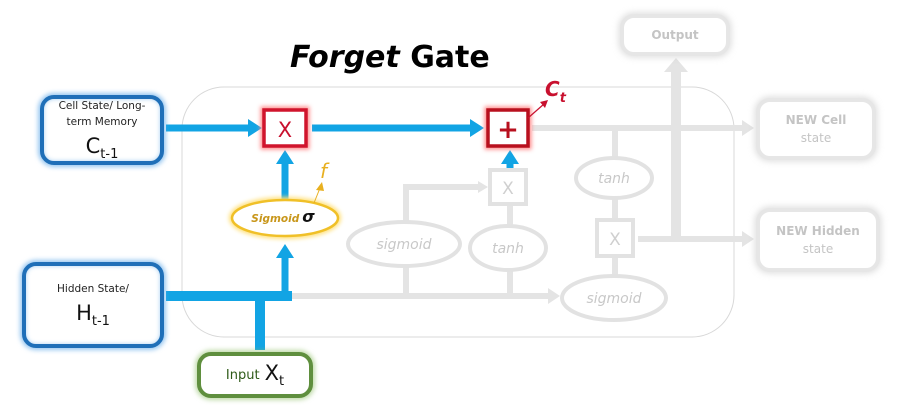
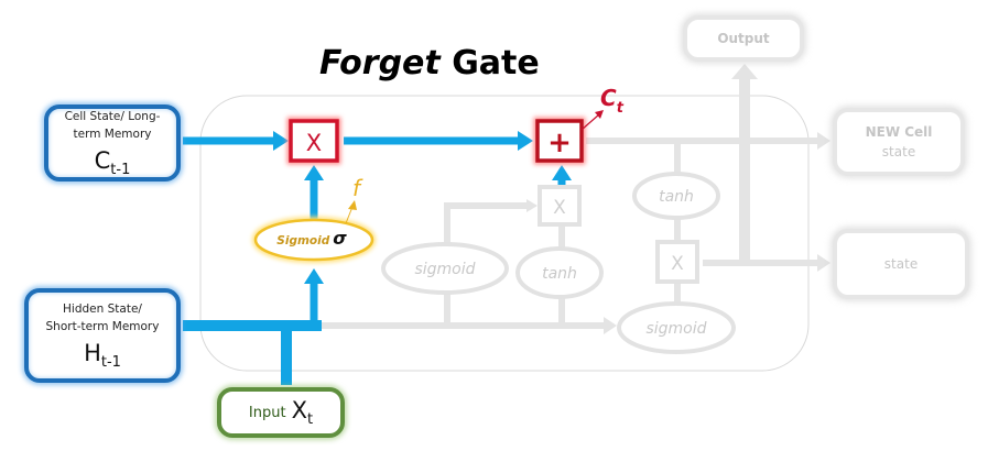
  Forget Gate
  X
  sigmoid
  tanh
  tanh
  X
  sigmoid
  X
  +
  Ct
  Sigmoid σ
  f
  Cell State/ Long-
  term Memory
  Ct-1
  Hidden State/
+ Short-term Memory
  Ht-1
  Input
  Xt
  Output
  NEW Cell
  state
- NEW Hidden
  state
